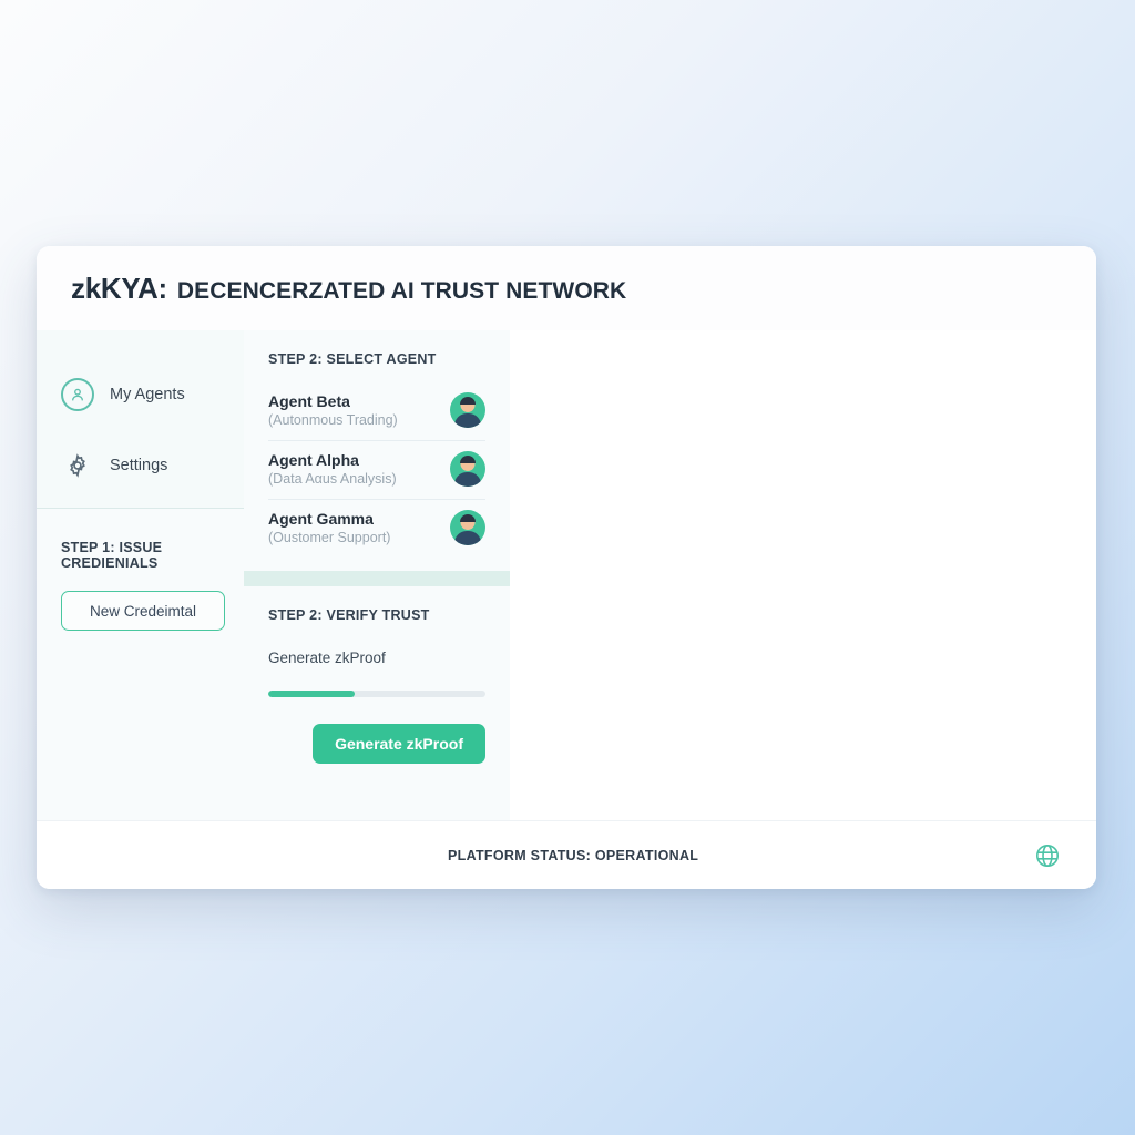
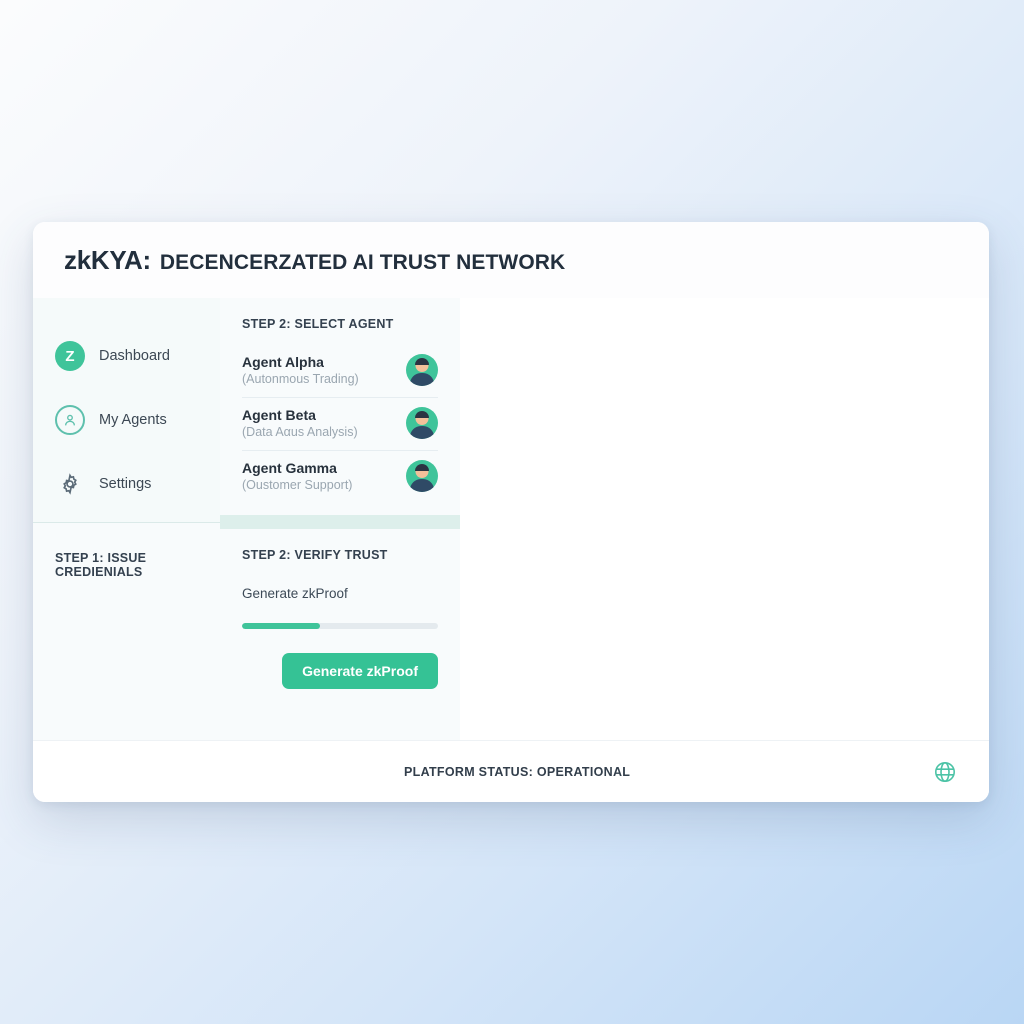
  zkKYA:
  DECENCERZATED AI TRUST NETWORK
+ Z
+ Dashboard
  My Agents
  Settings
  STEP 1: ISSUE CREDIENIALS
- New Credeimtal
  STEP 2: SELECT AGENT
- Agent Beta
+ Agent Alpha
  (Autonmous Trading)
- Agent Alpha
+ Agent Beta
  (Data Aαus Analysis)
  Agent Gamma
  (Oustomer Support)
  STEP 2: VERIFY TRUST
  Generate zkProof
  Generate zkProof
  PLATFORM STATUS: OPERATIONAL
